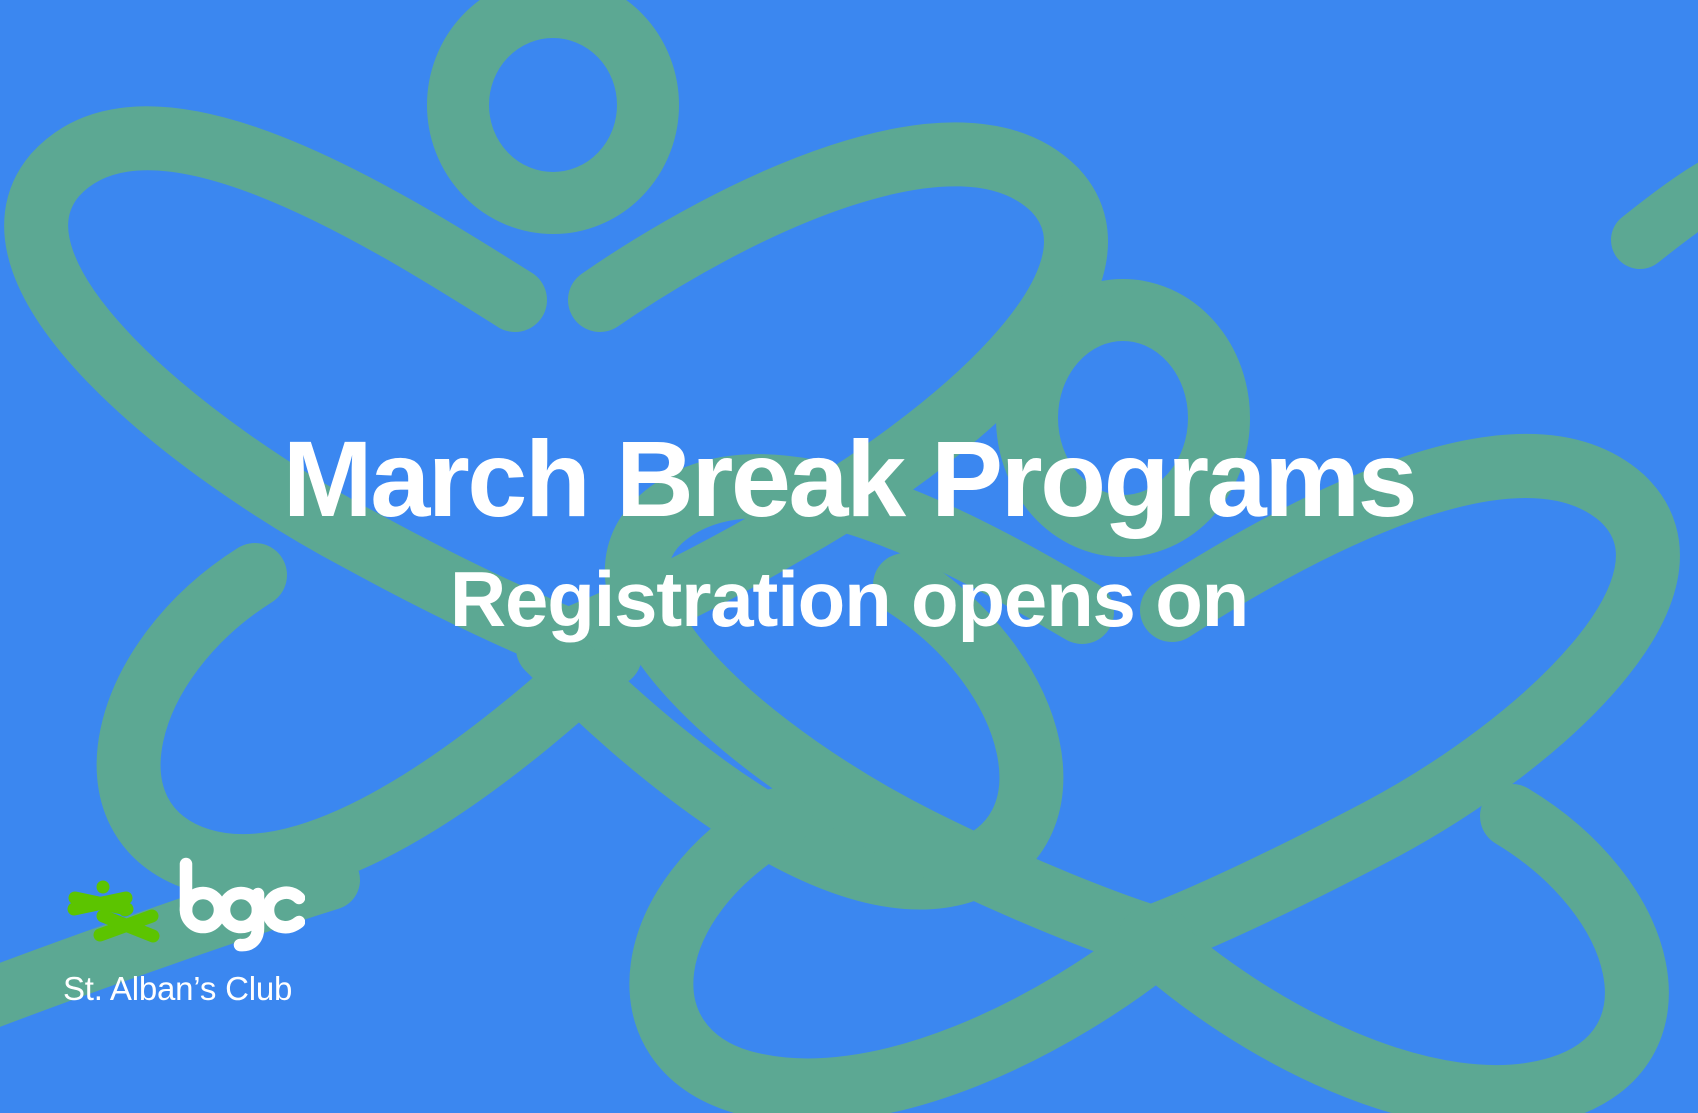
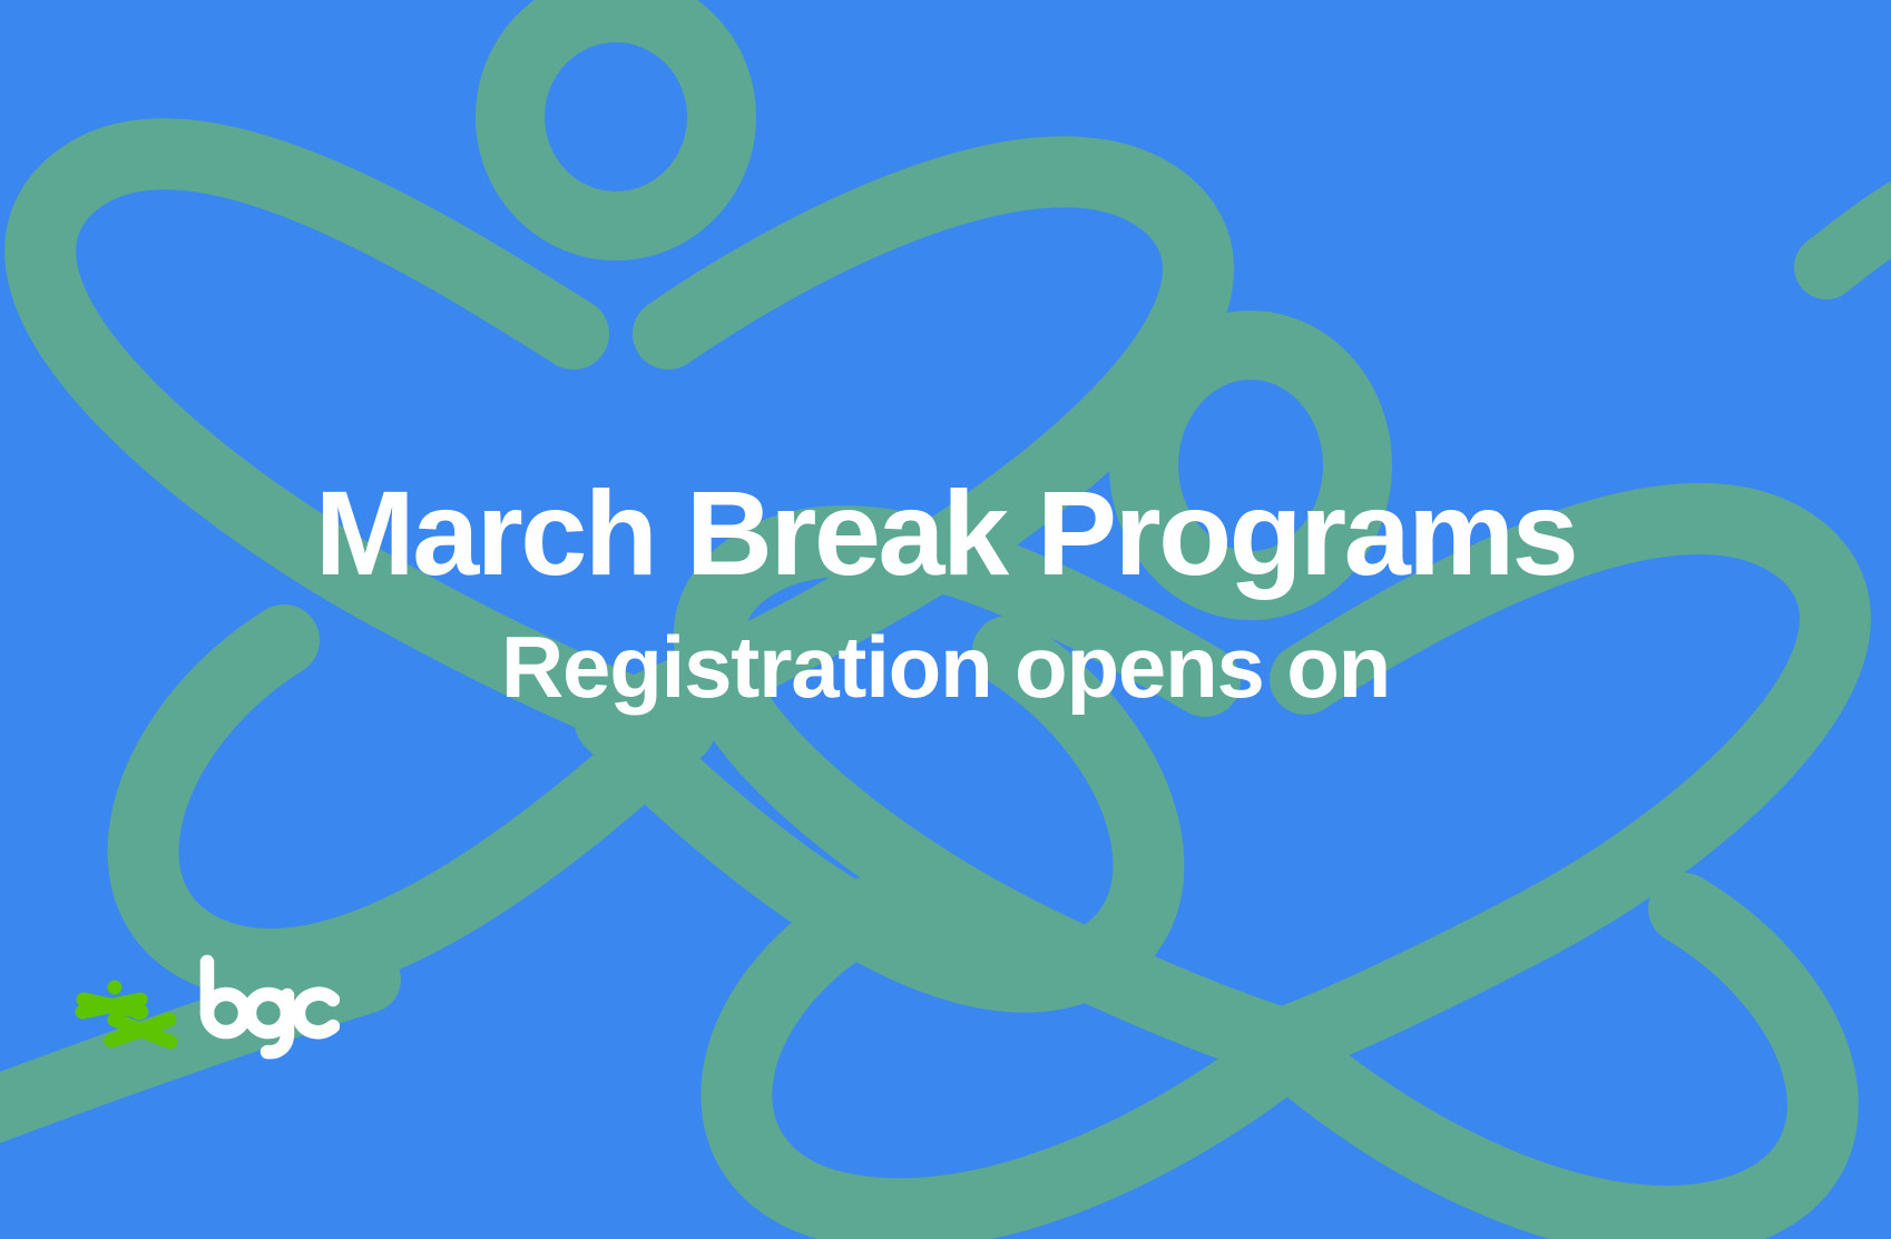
  March Break Programs
  Registration opens on
- St. Alban’s Club
